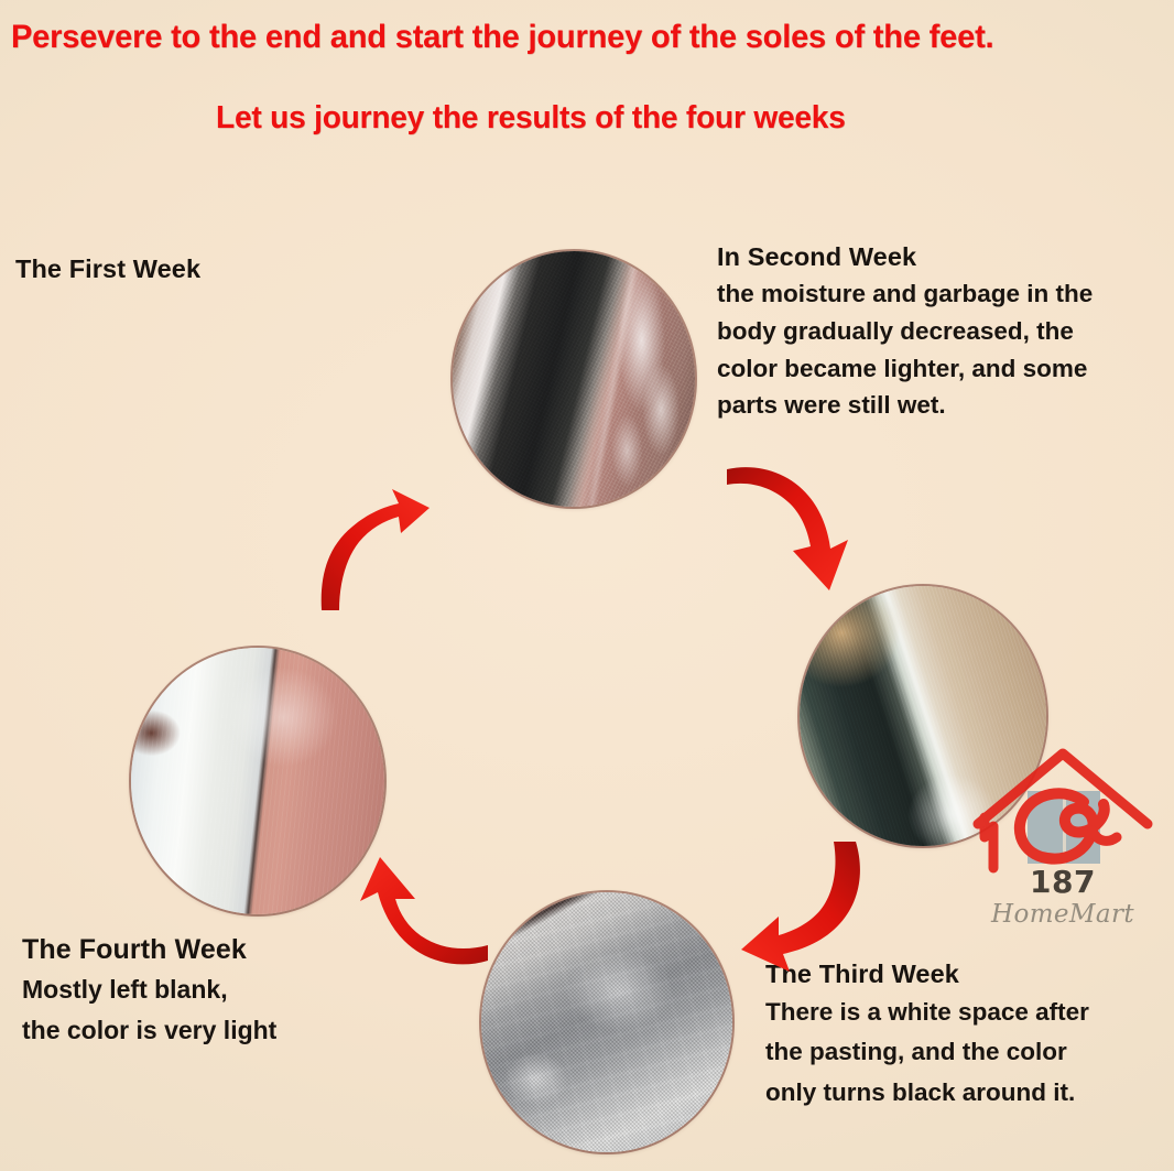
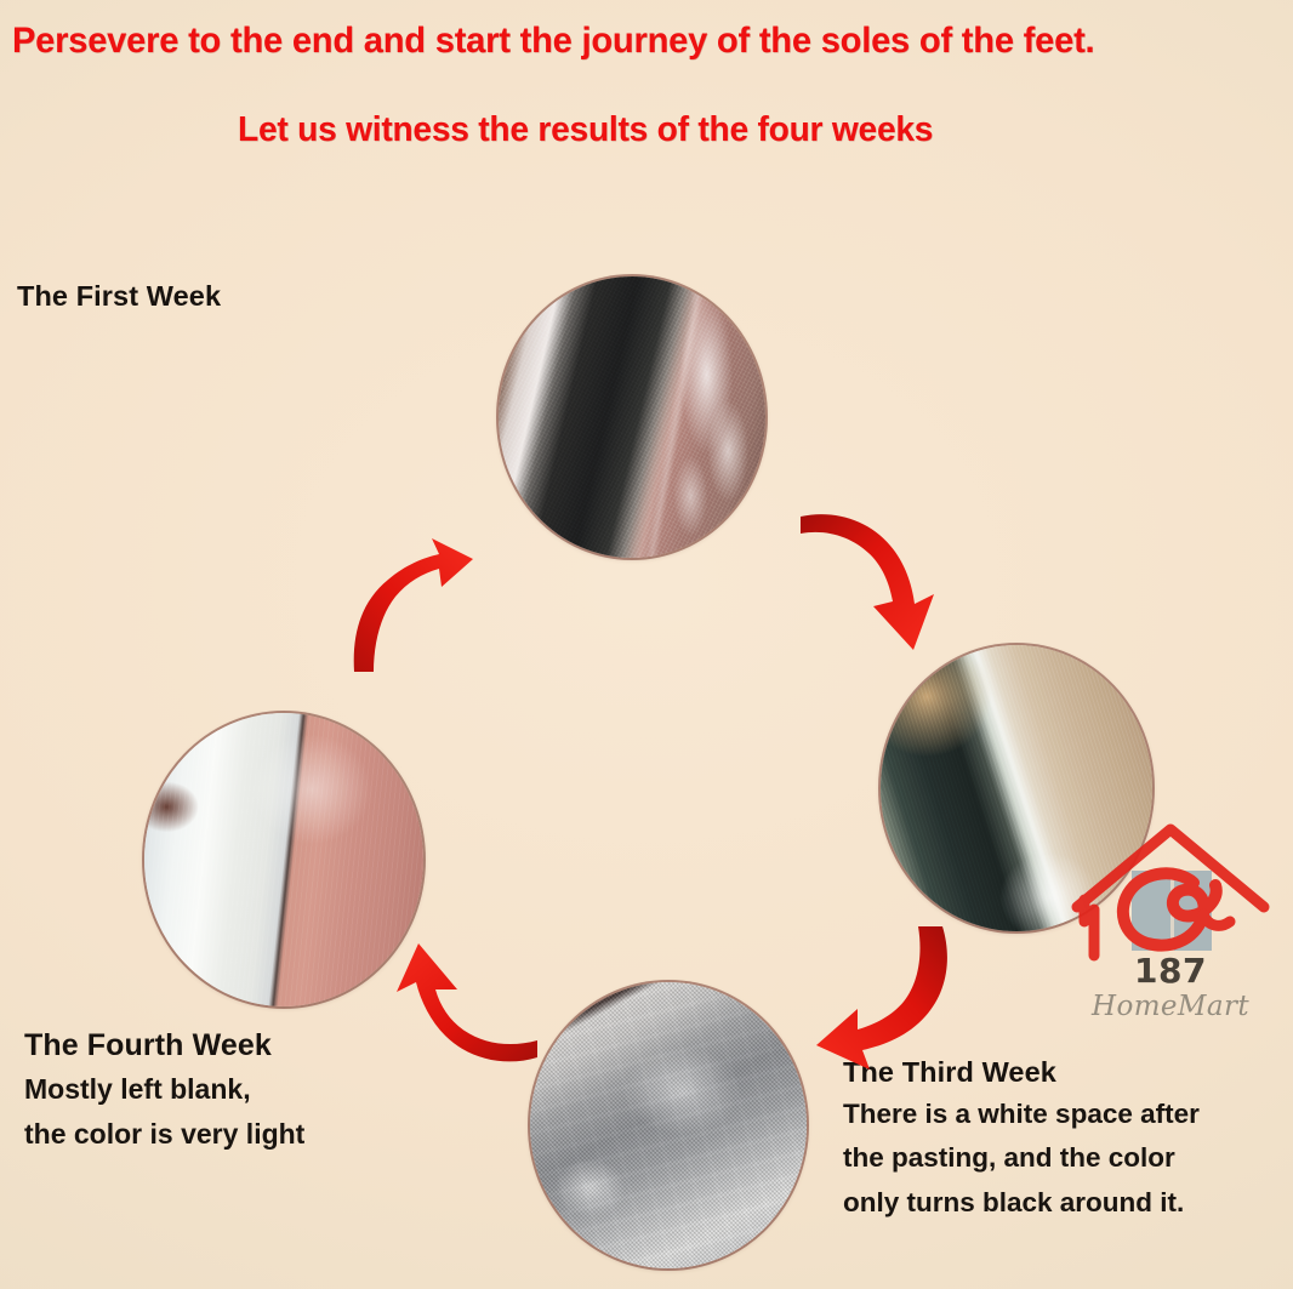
  Persevere to the end and start the journey of the soles of the feet.
- Let us journey the results of the four weeks
+ Let us witness the results of the four weeks
  The First Week
- In Second Week
- the moisture and garbage in the
- body gradually decreased, the
- color became lighter, and some
- parts were still wet.
  The Third Week
  There is a white space after
  the pasting, and the color
  only turns black around it.
  The Fourth Week
  Mostly left blank,
  the color is very light
  187
  HomeMart
